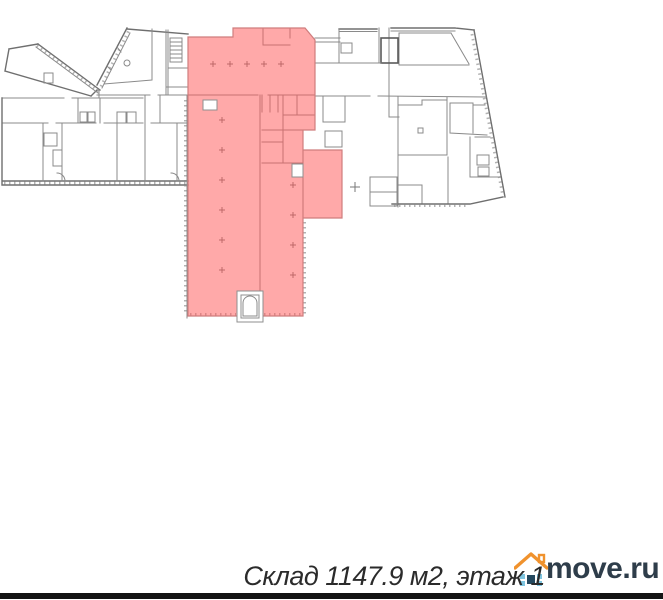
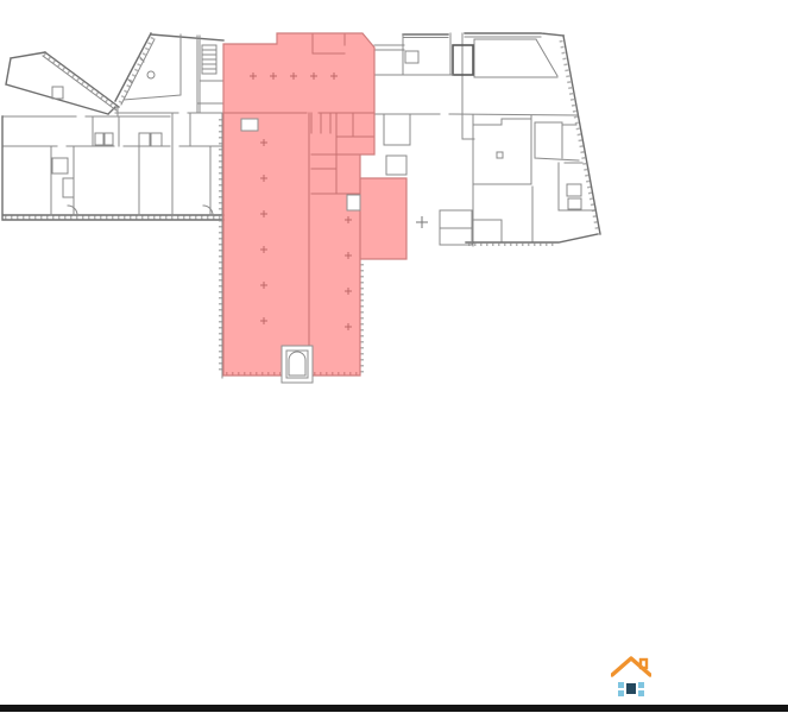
- Склад 1147.9 м2, этаж 1
- move.ru
